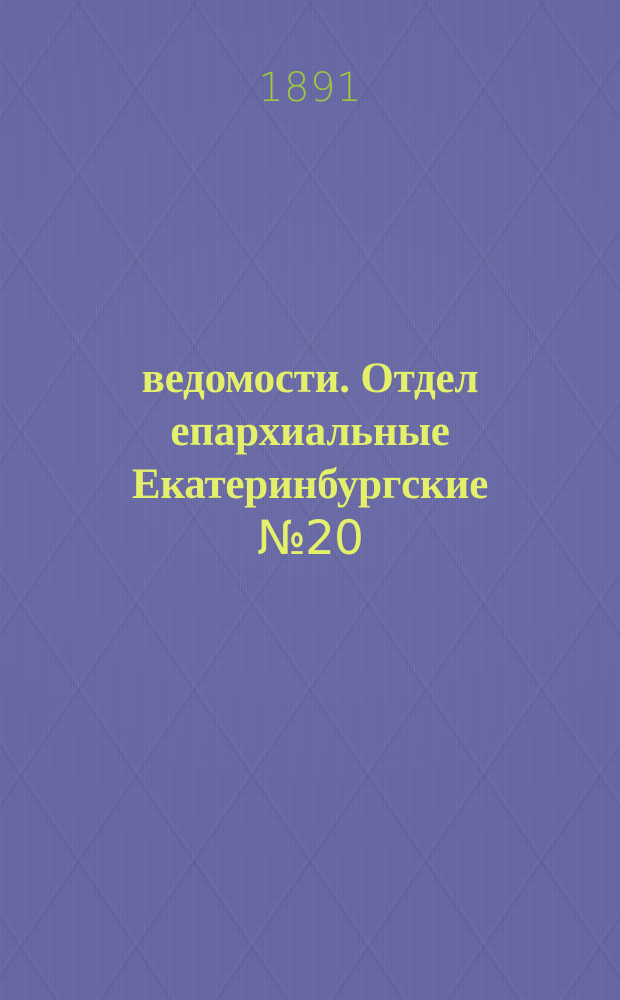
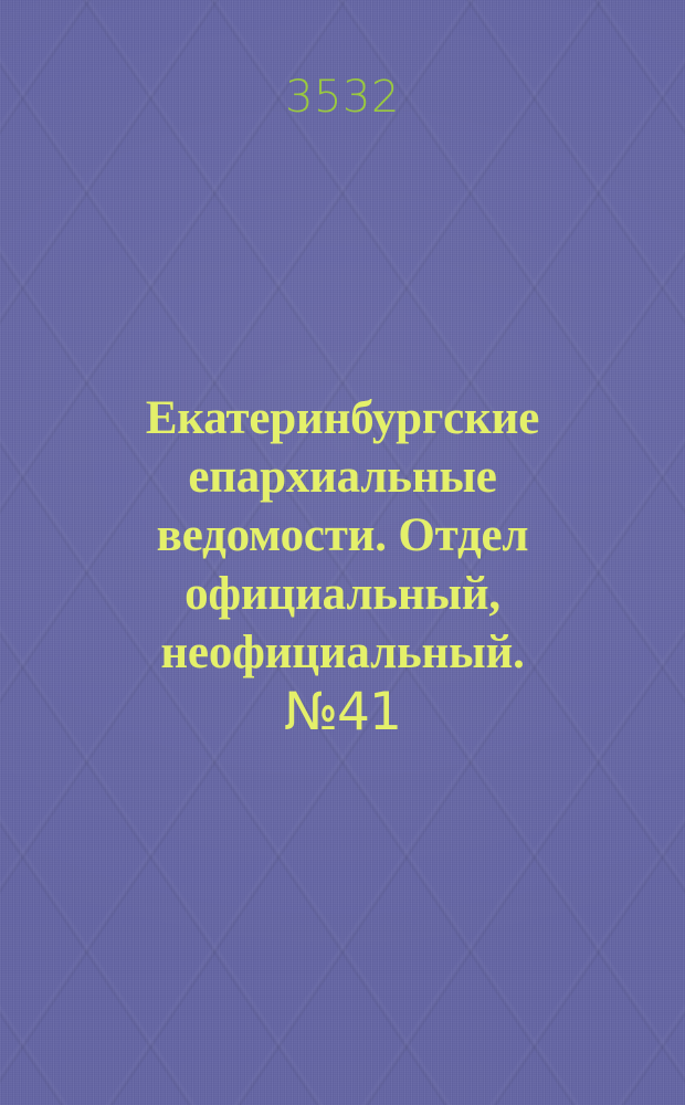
- 1891
+ 3532
- ведомости. Отдел
+ Екатеринбургские
  епархиальные
- Екатеринбургские
+ ведомости. Отдел
+ официальный,
+ неофициальный.
- №20
+ №41
